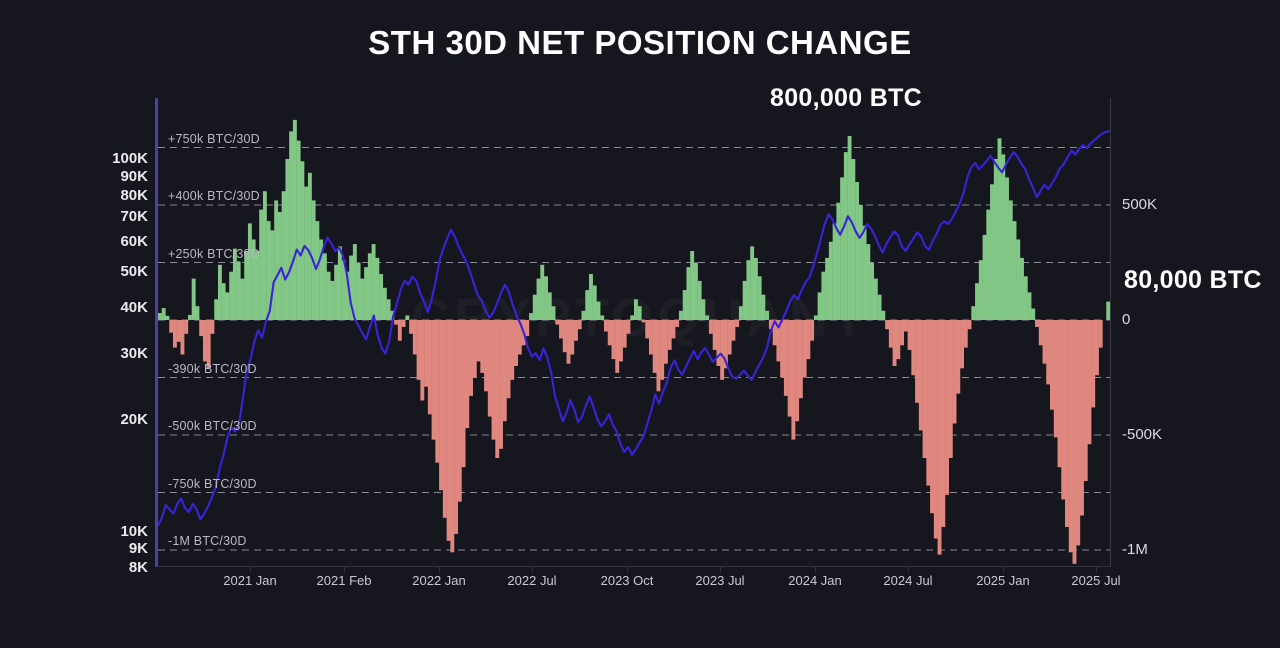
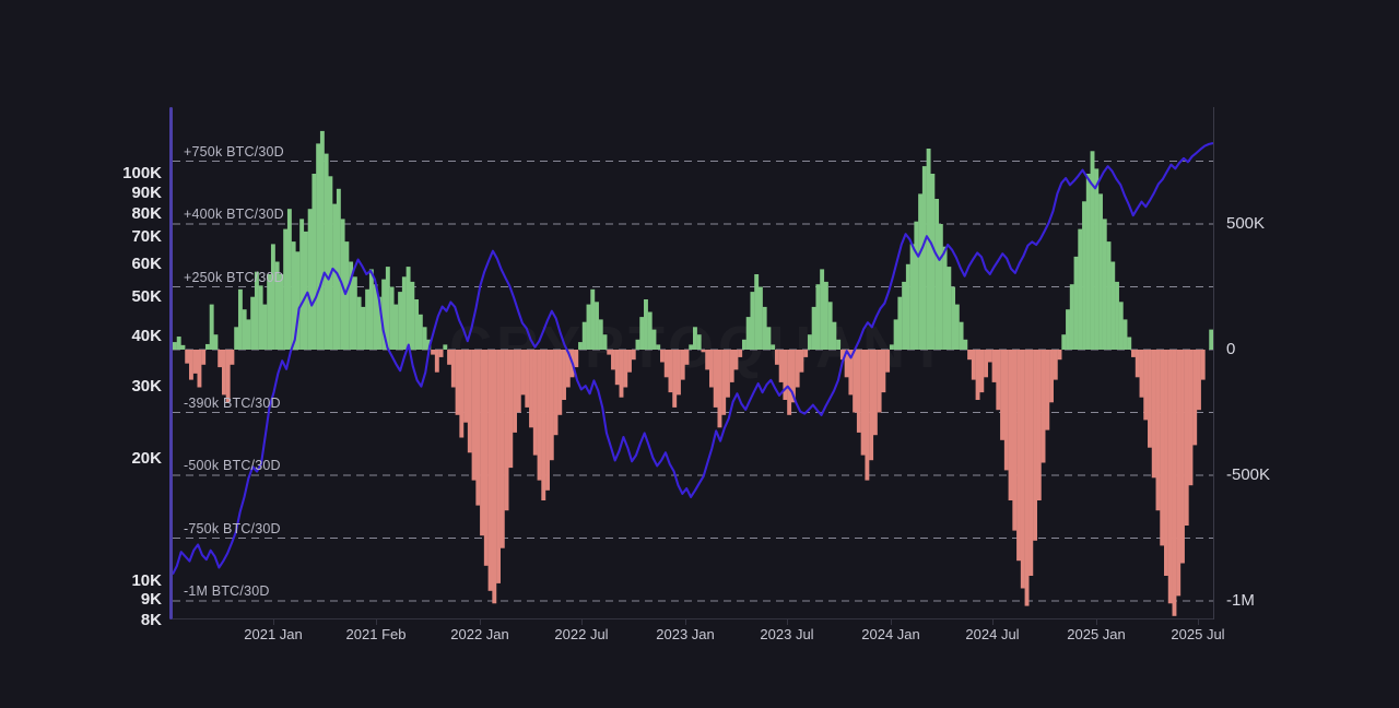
- STH 30D NET POSITION CHANGE
- 800,000 BTC
- 80,000 BTC
  100K
  90K
  80K
  70K
  60K
  50K
  40K
  30K
  20K
  10K
  9K
  8K
  500K
  0
  -500K
  -1M
  2021 Jan
  2021 Feb
  2022 Jan
  2022 Jul
- 2023 Oct
+ 2023 Jan
  2023 Jul
  2024 Jan
  2024 Jul
  2025 Jan
  2025 Jul
  +750k BTC/30D
  +400k BTC/30D
  +250k BTC/30D
  -390k BTC/30D
  -500k BTC/30D
  -750k BTC/30D
  -1M BTC/30D
